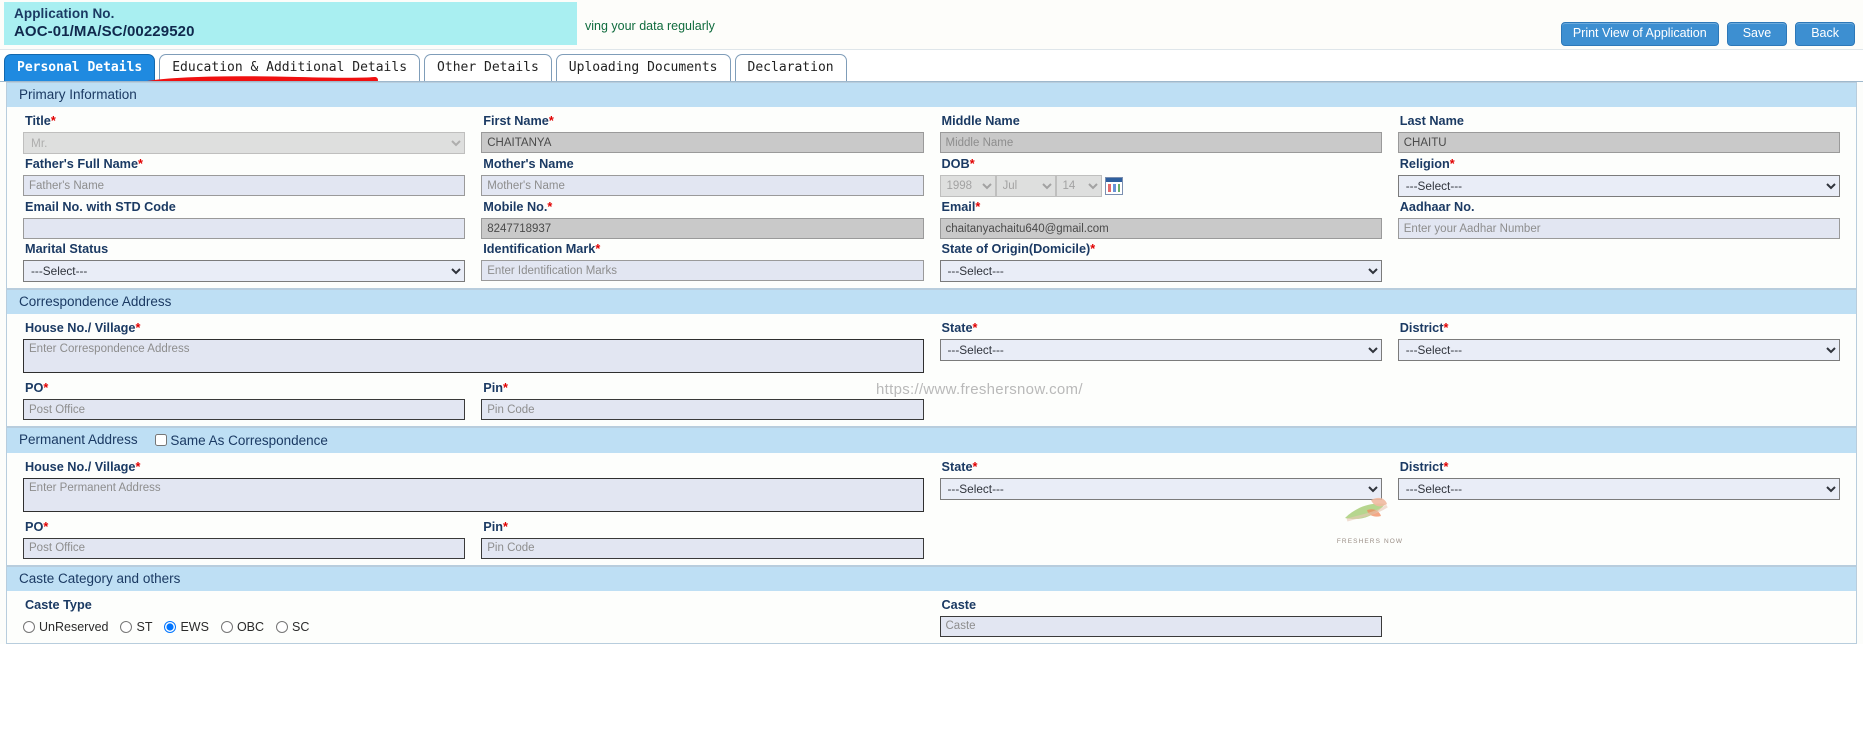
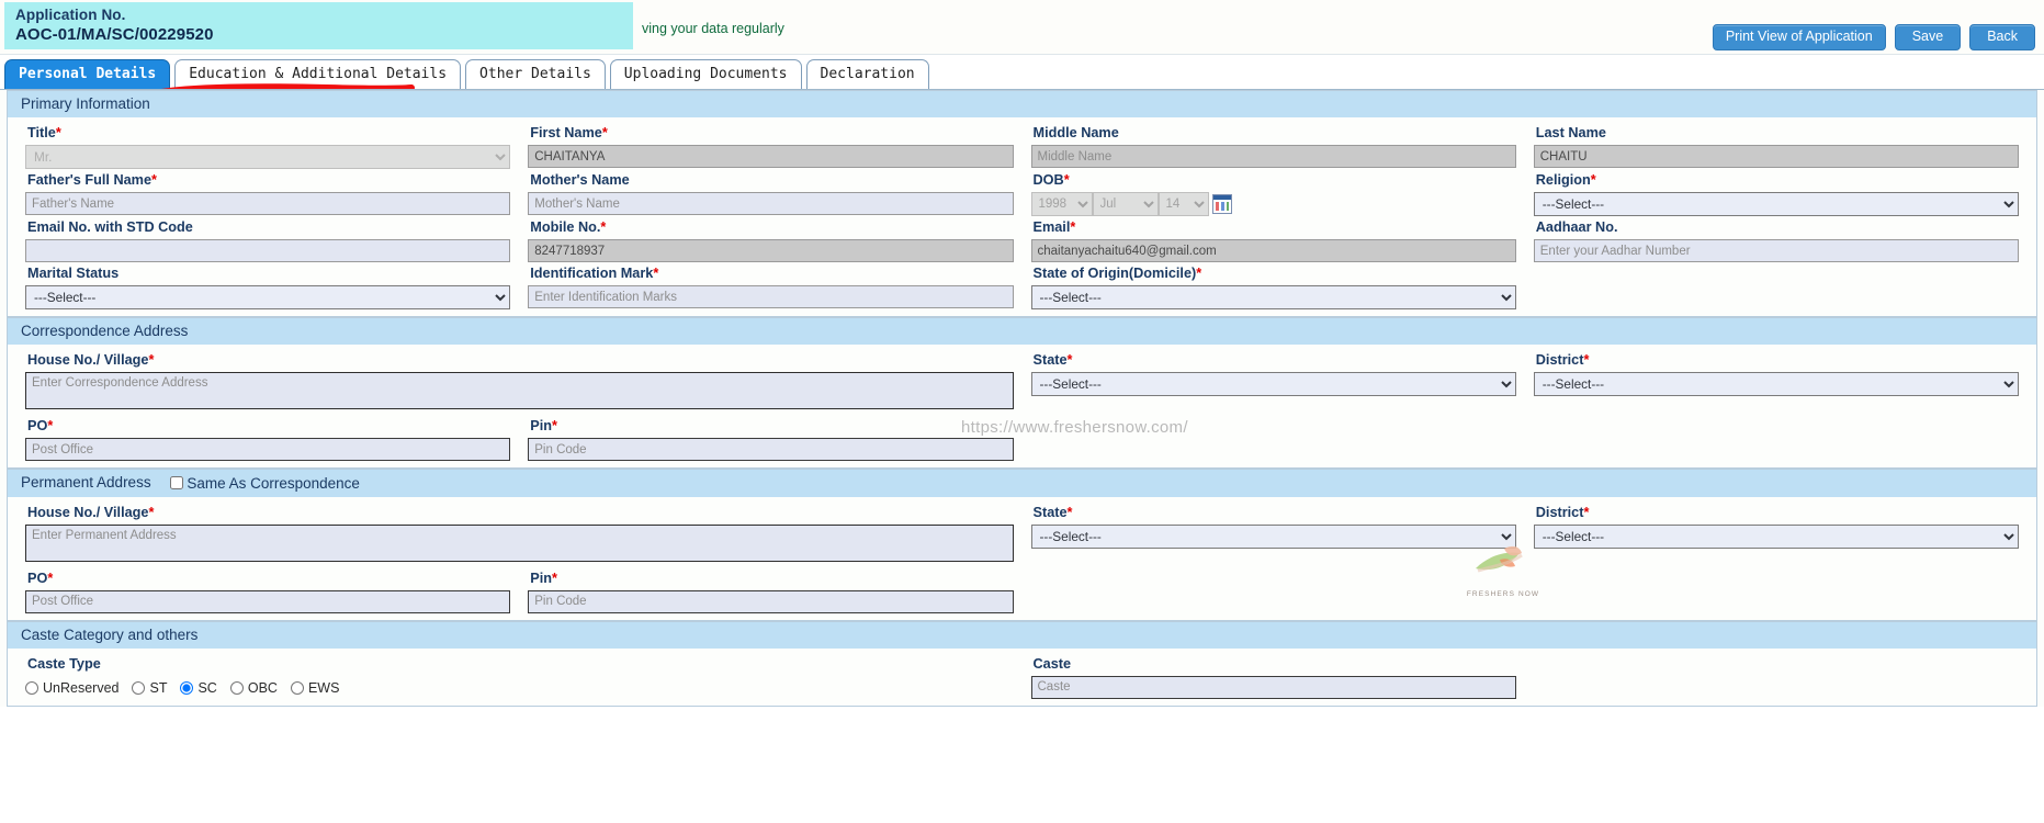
  Application No.
  AOC-01/MA/SC/00229520
  ving your data regularly
  Print View of Application
  Save
  Back
  Personal Details
  Education & Additional Details
  Other Details
  Uploading Documents
  Declaration
  Primary Information
  Title*
  Mr.
  First Name*
  CHAITANYA
  Middle Name
  Middle Name
  Last Name
  CHAITU
  Father's Full Name*
  Father's Name
  Mother's Name
  Mother's Name
  DOB*
  1998
  Jul
  14
  Religion*
  ---Select---
  Email No. with STD Code
  Mobile No.*
  8247718937
  Email*
  chaitanyachaitu640@gmail.com
  Aadhaar No.
  Enter your Aadhar Number
  Marital Status
  ---Select---
  Identification Mark*
  Enter Identification Marks
  State of Origin(Domicile)*
  ---Select---
  Correspondence Address
  House No./ Village*
  Enter Correspondence Address
  State*
  ---Select---
  District*
  ---Select---
  PO*
  Post Office
  Pin*
  Pin Code
  Permanent Address
  Same As Correspondence
  House No./ Village*
  Enter Permanent Address
  State*
  ---Select---
  District*
  ---Select---
  PO*
  Post Office
  Pin*
  Pin Code
  Caste Category and others
  Caste Type
  UnReserved
  ST
- EWS
+ SC
  OBC
- SC
+ EWS
  Caste
  Caste
  https://www.freshersnow.com/
